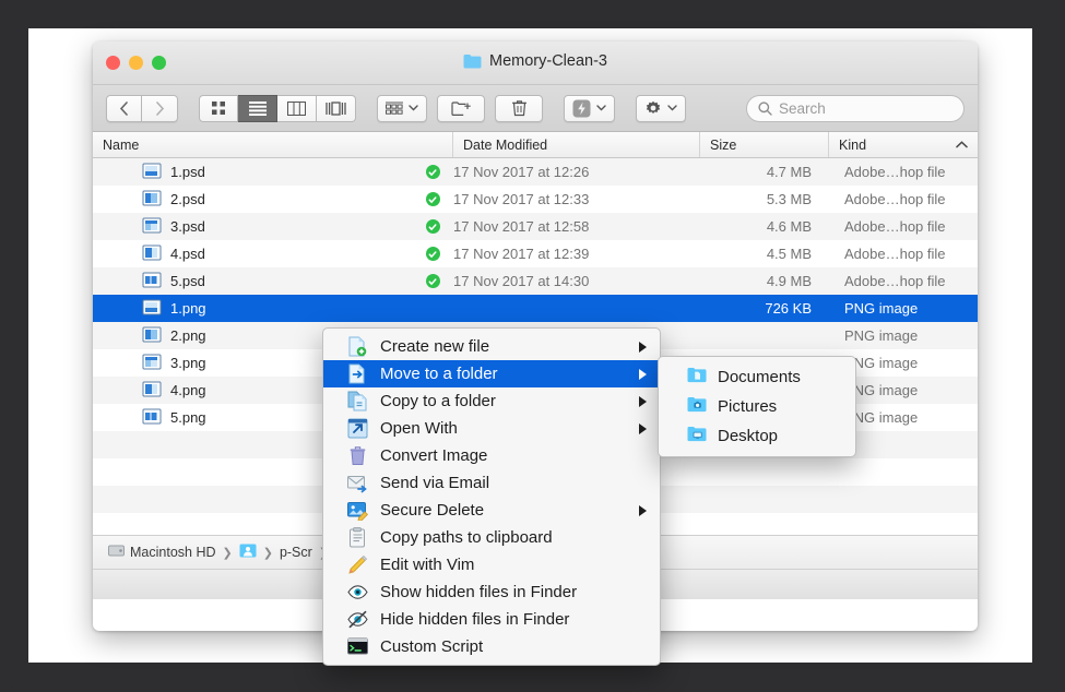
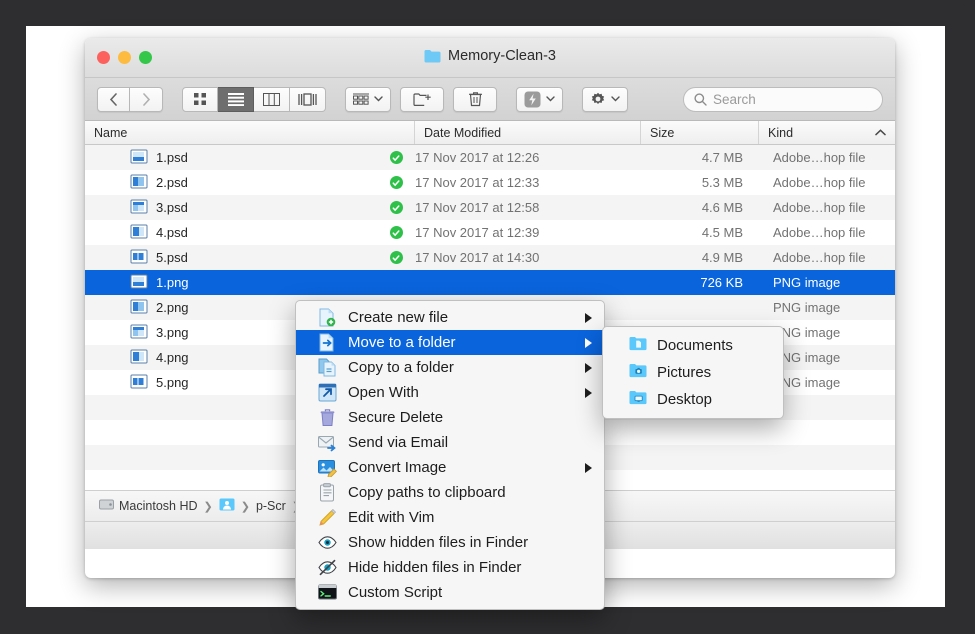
  Memory-Clean-3
  Search
  Name
  Date Modified
  Size
  Kind
  1.psd
  17 Nov 2017 at 12:26
  4.7 MB
  Adobe…hop file
  2.psd
  17 Nov 2017 at 12:33
  5.3 MB
  Adobe…hop file
  3.psd
  17 Nov 2017 at 12:58
  4.6 MB
  Adobe…hop file
  4.psd
  17 Nov 2017 at 12:39
  4.5 MB
  Adobe…hop file
  5.psd
  17 Nov 2017 at 14:30
  4.9 MB
  Adobe…hop file
  1.png
  726 KB
  PNG image
  2.png
  PNG image
  3.png
  NG image
  4.png
  NG image
  5.png
  NG image
  Macintosh HD
  ❯
  ❯
  p-Scr
  Create new file
  Move to a folder
  Copy to a folder
  Open With
- Convert Image
+ Secure Delete
  Send via Email
- Secure Delete
+ Convert Image
  Copy paths to clipboard
  Edit with Vim
  Show hidden files in Finder
  Hide hidden files in Finder
  Custom Script
  Documents
  Pictures
  Desktop
